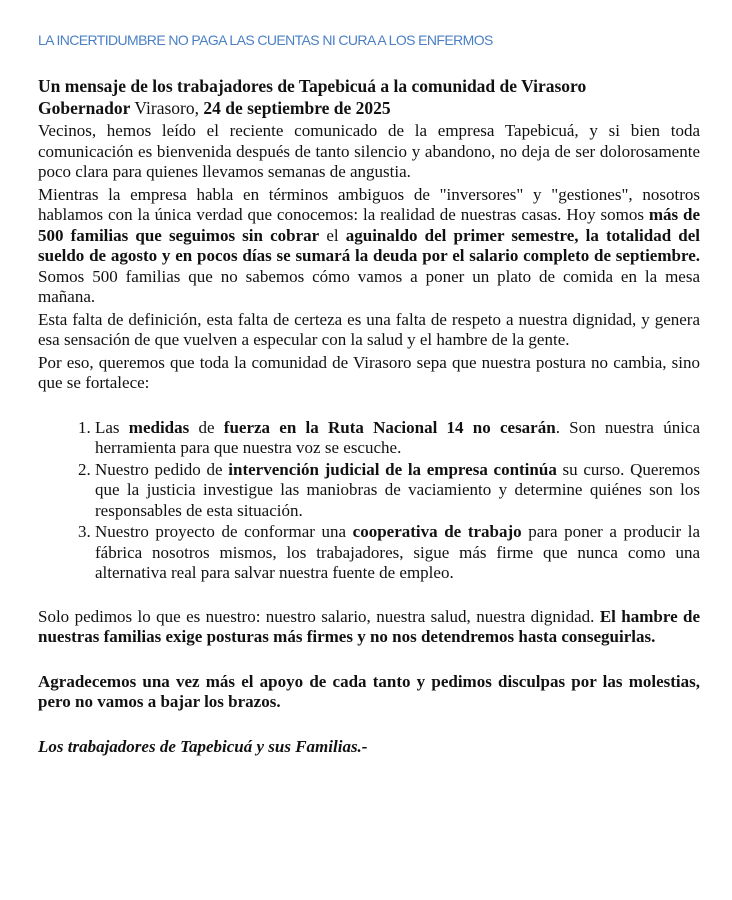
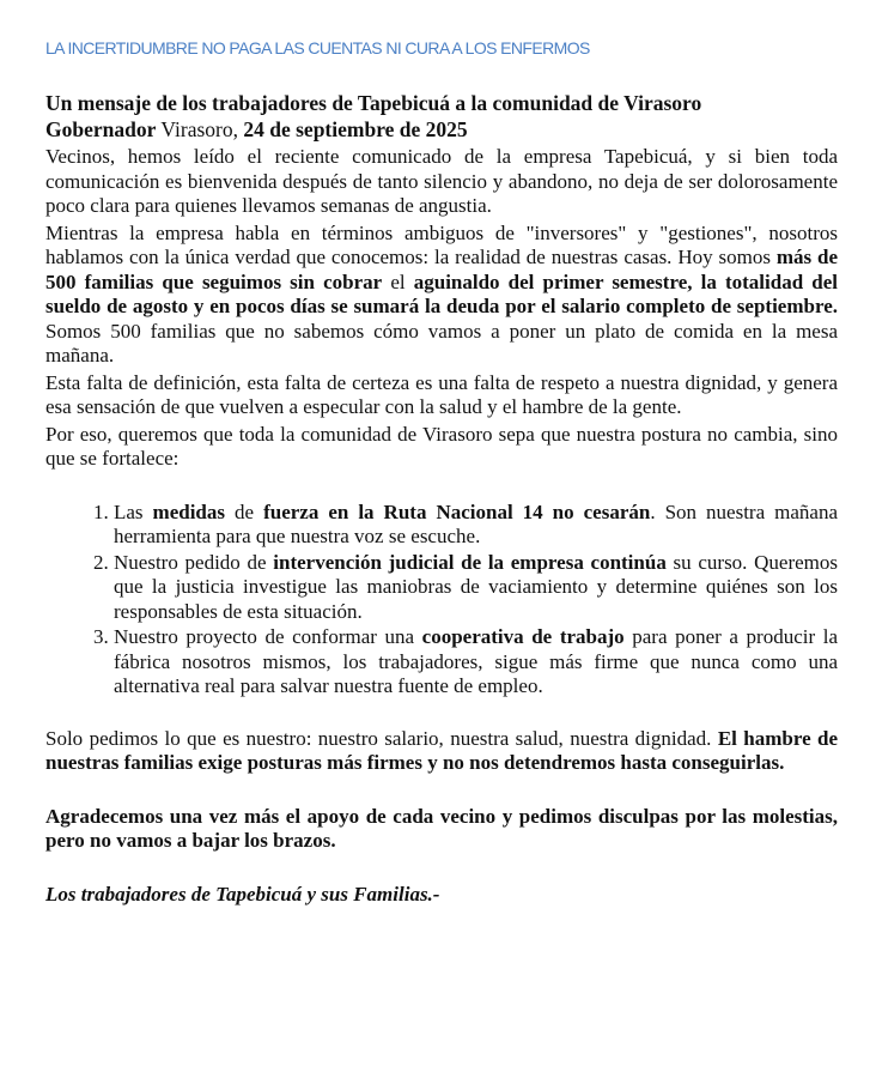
  LA INCERTIDUMBRE NO PAGA LAS CUENTAS NI CURA A LOS ENFERMOS
  Un mensaje de los trabajadores de Tapebicuá a la comunidad de Virasoro
  Gobernador Virasoro, 24 de septiembre de 2025
  Vecinos, hemos leído el reciente comunicado de la empresa Tapebicuá, y si bien toda comunicación es bienvenida después de tanto silencio y abandono, no deja de ser dolorosamente poco clara para quienes llevamos semanas de angustia.
  Mientras la empresa habla en términos ambiguos de "inversores" y "gestiones", nosotros hablamos con la única verdad que conocemos: la realidad de nuestras casas. Hoy somos más de 500 familias que seguimos sin cobrar el aguinaldo del primer semestre, la totalidad del sueldo de agosto y en pocos días se sumará la deuda por el salario completo de septiembre. Somos 500 familias que no sabemos cómo vamos a poner un plato de comida en la mesa mañana.
  Esta falta de definición, esta falta de certeza es una falta de respeto a nuestra dignidad, y genera esa sensación de que vuelven a especular con la salud y el hambre de la gente.
  Por eso, queremos que toda la comunidad de Virasoro sepa que nuestra postura no cambia, sino que se fortalece:
- Las medidas de fuerza en la Ruta Nacional 14 no cesarán. Son nuestra única herramienta para que nuestra voz se escuche.
+ Las medidas de fuerza en la Ruta Nacional 14 no cesarán. Son nuestra mañana herramienta para que nuestra voz se escuche.
  Nuestro pedido de intervención judicial de la empresa continúa su curso. Queremos que la justicia investigue las maniobras de vaciamiento y determine quiénes son los responsables de esta situación.
  Nuestro proyecto de conformar una cooperativa de trabajo para poner a producir la fábrica nosotros mismos, los trabajadores, sigue más firme que nunca como una alternativa real para salvar nuestra fuente de empleo.
  Solo pedimos lo que es nuestro: nuestro salario, nuestra salud, nuestra dignidad. El hambre de nuestras familias exige posturas más firmes y no nos detendremos hasta conseguirlas.
- Agradecemos una vez más el apoyo de cada tanto y pedimos disculpas por las molestias, pero no vamos a bajar los brazos.
+ Agradecemos una vez más el apoyo de cada vecino y pedimos disculpas por las molestias, pero no vamos a bajar los brazos.
  Los trabajadores de Tapebicuá y sus Familias.-
